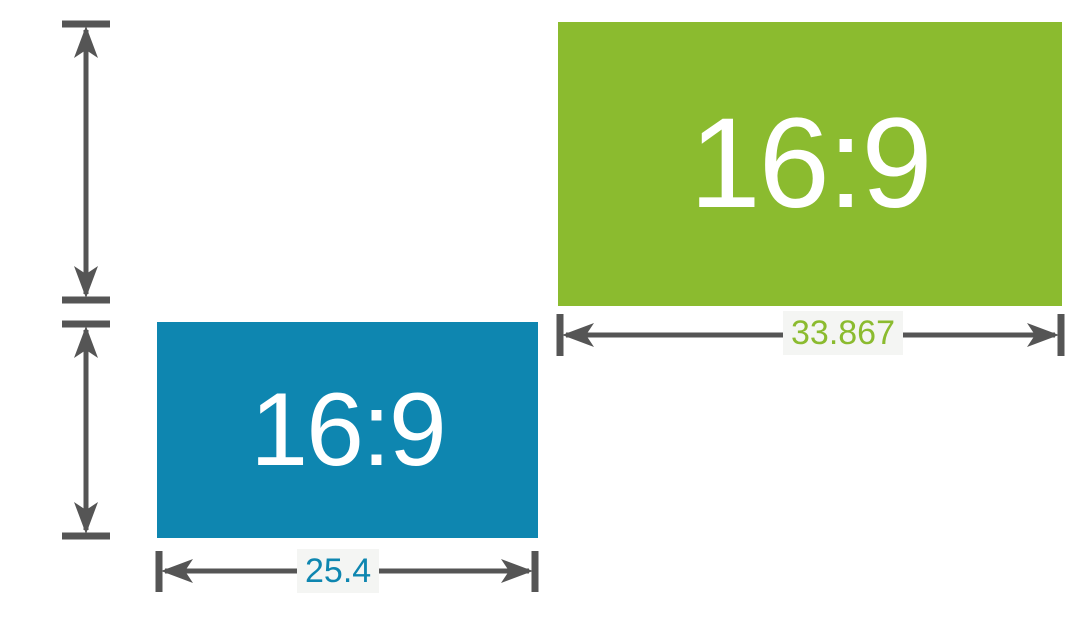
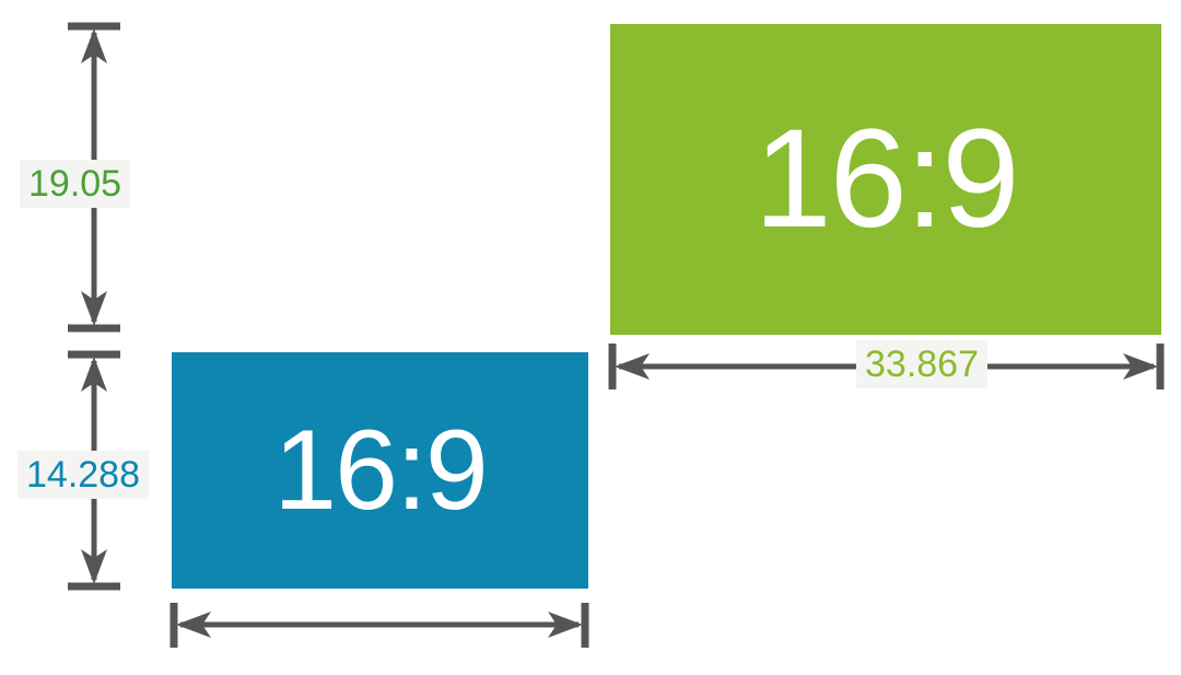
  16:9
  16:9
+ 19.05
+ 14.288
  33.867
- 25.4
